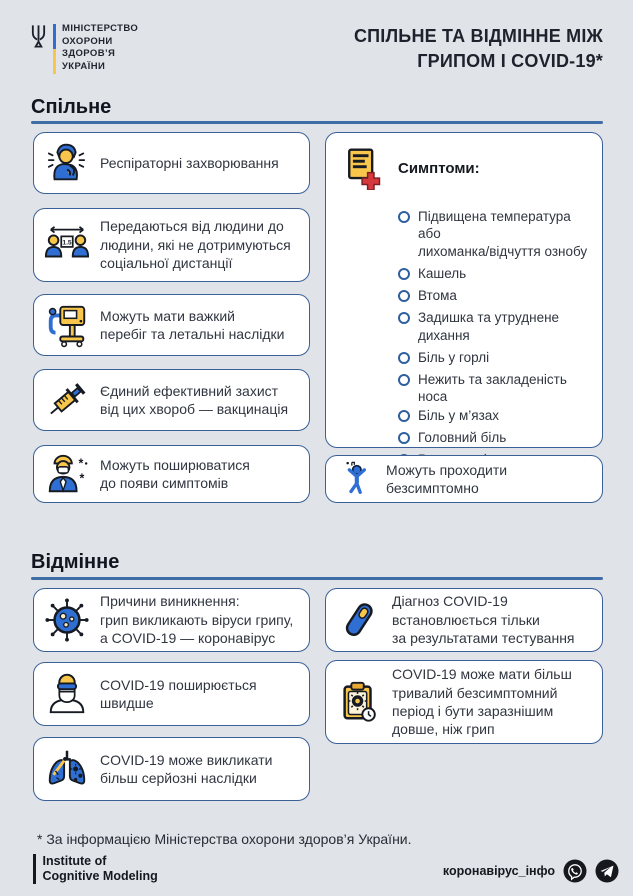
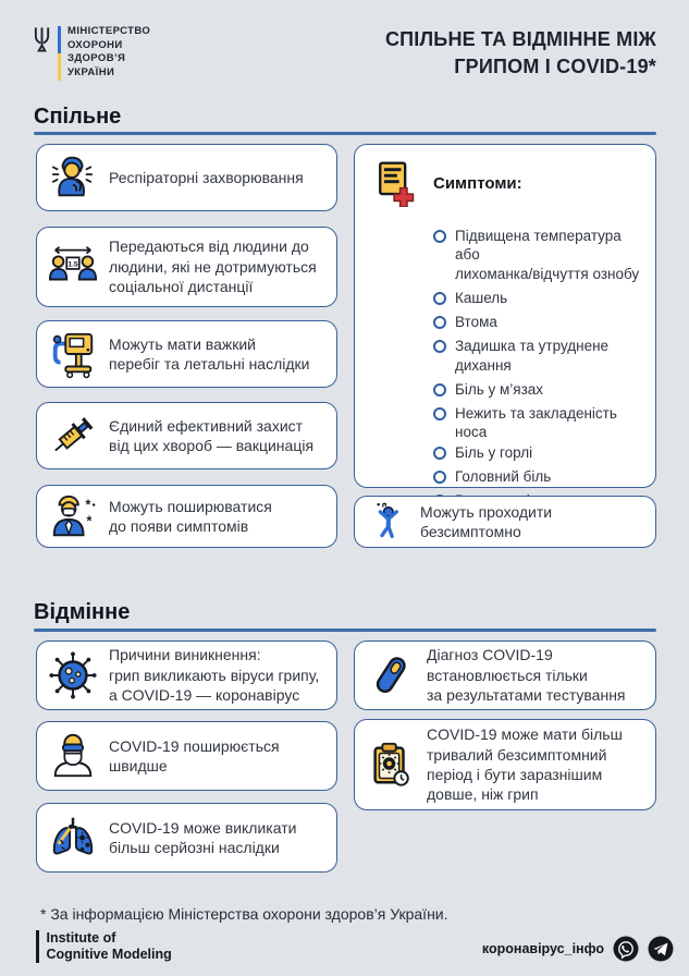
  МІНІСТЕРСТВО
  ОХОРОНИ
  ЗДОРОВ’Я
  УКРАЇНИ
  СПІЛЬНЕ ТА ВІДМІННЕ МІЖ
  ГРИПОМ І COVID-19*
  Спільне
  Респіраторні захворювання
  Передаються від людини до
  людини, які не дотримуються
  соціальної дистанції
  Можуть мати важкий
  перебіг та летальні наслідки
  Єдиний ефективний захист
  від цих хвороб — вакцинація
  *
  *
  Можуть поширюватися
  до появи симптомів
  Симптоми:
  Підвищена температура або
  лихоманка/відчуття ознобу
  Кашель
  Втома
  Задишка та утруднене
  дихання
- Біль у горлі
+ Біль у м’язах
  Нежить та закладеність носа
- Біль у м’язах
+ Біль у горлі
  Головний біль
  Можуть проходити
  безсимптомно
  Відмінне
  Причини виникнення:
  грип викликають віруси грипу,
  а COVID-19 — коронавірус
  COVID-19 поширюється
  швидше
  COVID-19 може викликати
  більш серйозні наслідки
  Діагноз COVID-19
  встановлюється тільки
  за результатами тестування
  COVID-19 може мати більш
  тривалий безсимптомний
  період і бути заразнішим
  довше, ніж грип
  * За інформацією Міністерства охорони здоров’я України.
  Institute of
  Cognitive Modeling
  коронавірус_інфо
